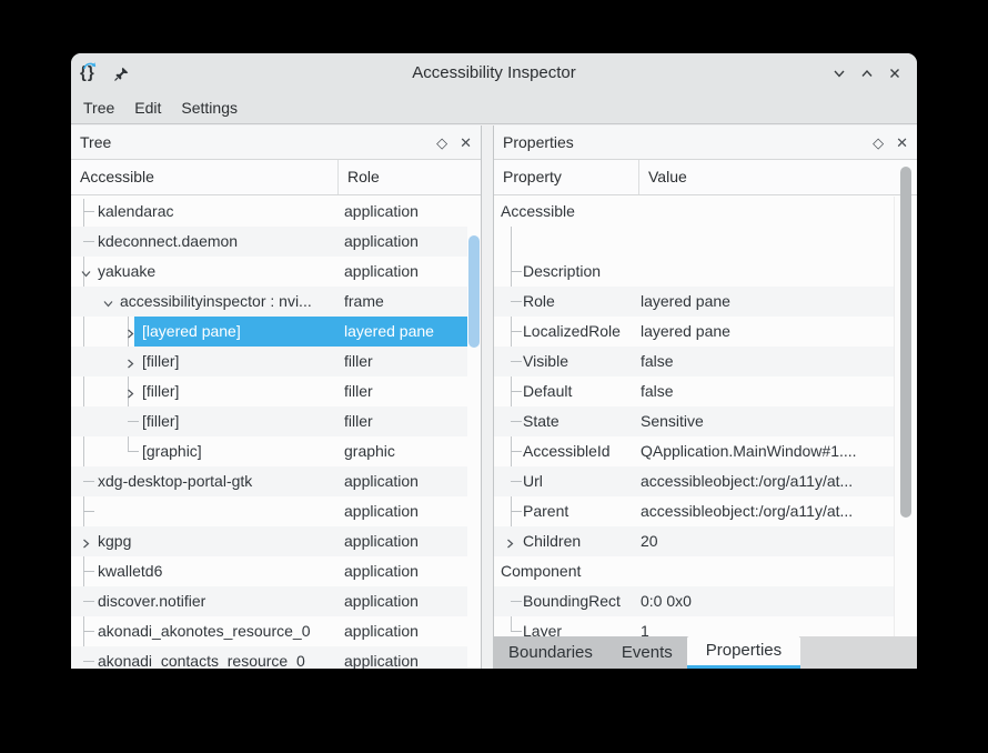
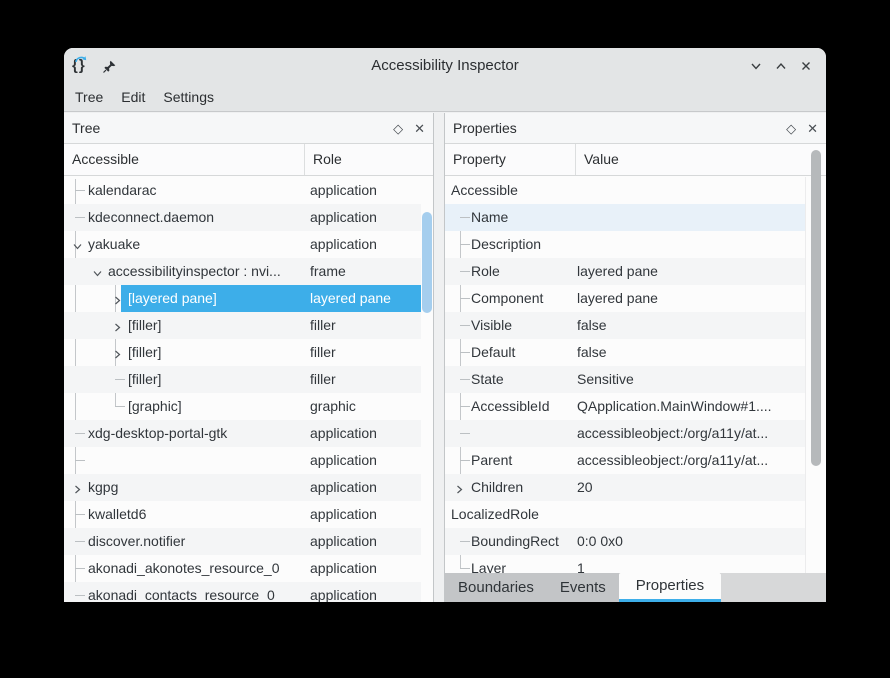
  {}
  Accessibility Inspector
  Tree
  Edit
  Settings
  Tree
  ◇
  ✕
  Accessible
  Role
  kalendarac
  application
  kdeconnect.daemon
  application
  yakuake
  application
  accessibilityinspector : nvi...
  frame
  [layered pane]
  layered pane
  [filler]
  filler
  [filler]
  filler
  [filler]
  filler
  [graphic]
  graphic
  xdg-desktop-portal-gtk
  application
  application
  kgpg
  application
  kwalletd6
  application
  discover.notifier
  application
  akonadi_akonotes_resource_0
  application
  akonadi_contacts_resource_0
  application
  Properties
  ◇
  ✕
  Property
  Value
  Accessible
+ Name
  Description
  Role
  layered pane
- LocalizedRole
+ Component
  layered pane
  Visible
  false
  Default
  false
  State
  Sensitive
  AccessibleId
  QApplication.MainWindow#1....
- Url
  accessibleobject:/org/a11y/at...
  Parent
  accessibleobject:/org/a11y/at...
  Children
  20
- Component
+ LocalizedRole
  BoundingRect
  0:0 0x0
  Layer
  1
  Boundaries
  Events
  Properties
